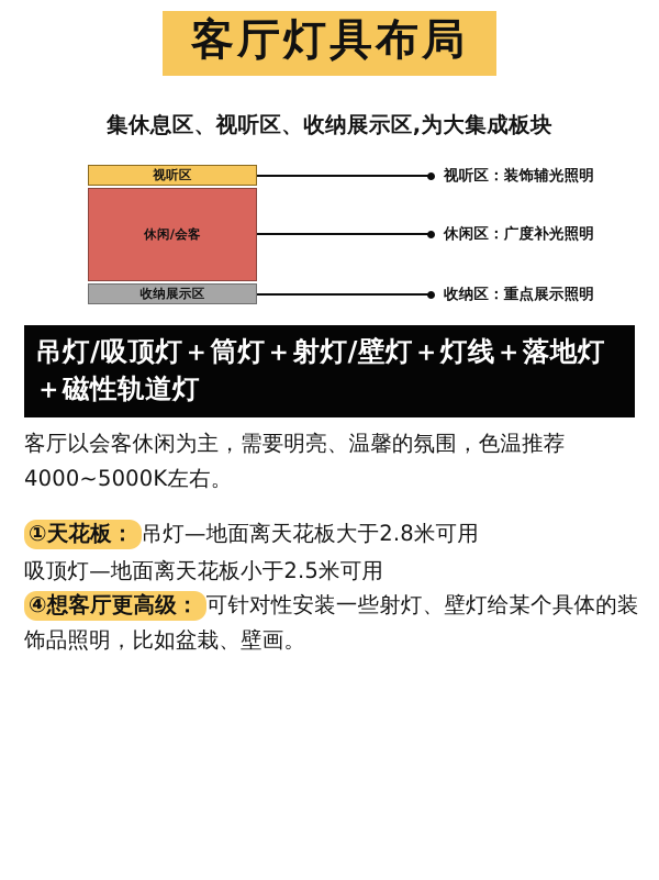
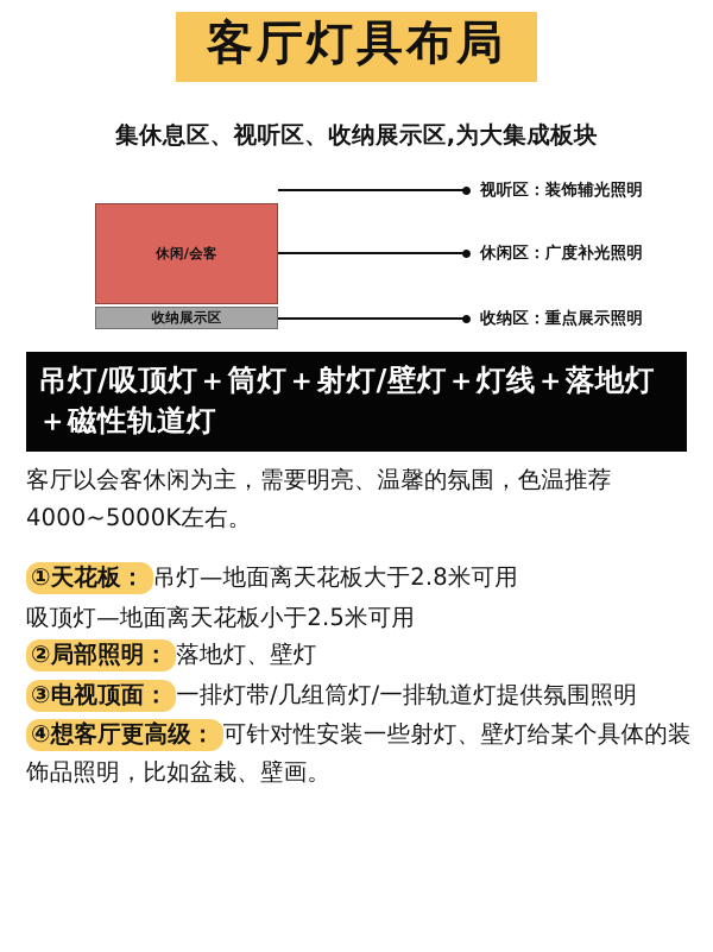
  客厅灯具布局
  集休息区、视听区、收纳展示区,为大集成板块
- 视听区
  休闲/会客
  收纳展示区
  视听区：装饰辅光照明
  休闲区：广度补光照明
  收纳区：重点展示照明
  吊灯/吸顶灯＋筒灯＋射灯/壁灯＋灯线＋落地灯＋磁性轨道灯
  客厅以会客休闲为主，需要明亮、温馨的氛围，色温推荐4000~5000K左右。
  ①天花板： 吊灯—地面离天花板大于2.8米可用
  吸顶灯—地面离天花板小于2.5米可用
+ ②局部照明： 落地灯、壁灯
+ ③电视顶面： 一排灯带/几组筒灯/一排轨道灯提供氛围照明
  ④想客厅更高级： 可针对性安装一些射灯、壁灯给某个具体的装饰品照明，比如盆栽、壁画。
